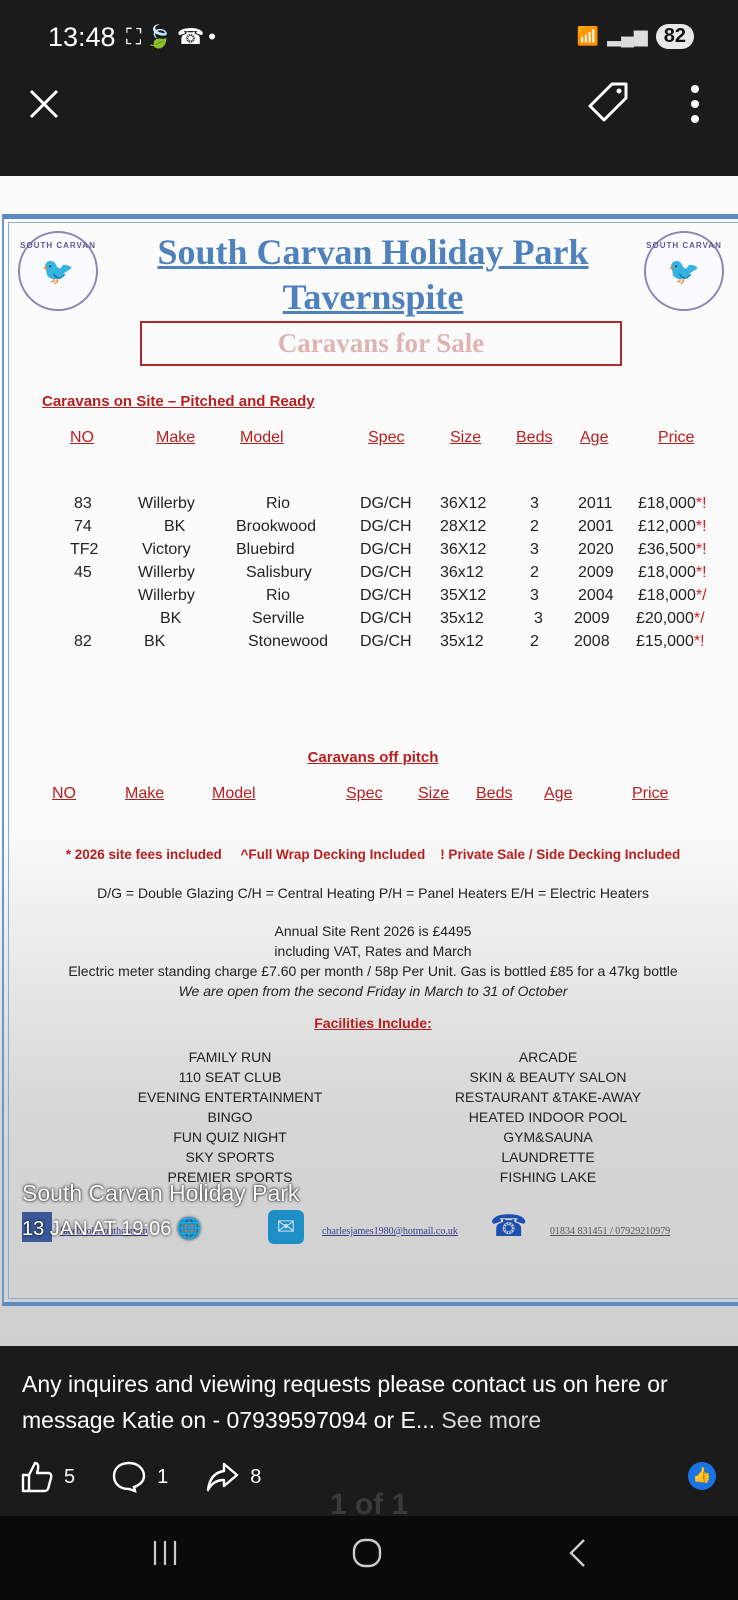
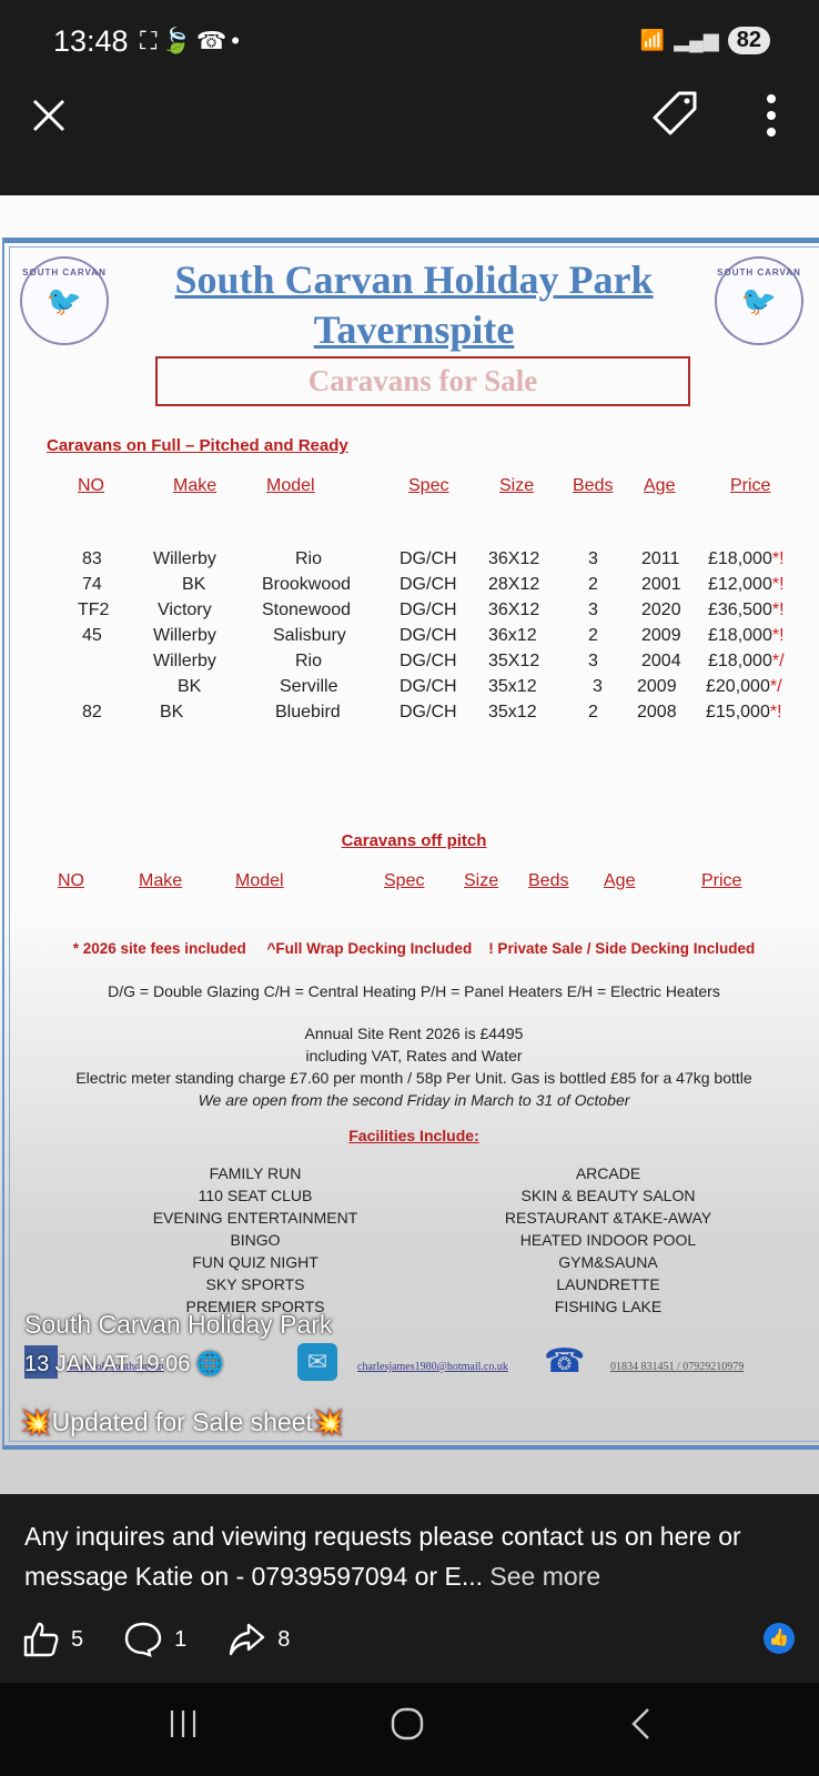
  13:48
  ⛶🍃☎•
  📶
  ▂▄▆
  82
  SOUTH CARVAN
  🐦
  SOUTH CARVAN
  🐦
  South Carvan Holiday Park
  Tavernspite
  Caravans for Sale
- Caravans on Site – Pitched and Ready
+ Caravans on Full – Pitched and Ready
  NO
  Make
  Model
  Spec
  Size
  Beds
  Age
  Price
  83
  Willerby
  Rio
  DG/CH
  36X12
  3
  2011
  £18,000*!
  74
  BK
  Brookwood
  DG/CH
  28X12
  2
  2001
  £12,000*!
  TF2
  Victory
- Bluebird
+ Stonewood
  DG/CH
  36X12
  3
  2020
  £36,500*!
  45
  Willerby
  Salisbury
  DG/CH
  36x12
  2
  2009
  £18,000*!
  Willerby
  Rio
  DG/CH
  35X12
  3
  2004
  £18,000*/
  BK
  Serville
  DG/CH
  35x12
  3
  2009
  £20,000*/
  82
  BK
- Stonewood
+ Bluebird
  DG/CH
  35x12
  2
  2008
  £15,000*!
  Caravans off pitch
  NO
  Make
  Model
  Spec
  Size
  Beds
  Age
  Price
  * 2026 site fees included ^Full Wrap Decking Included ! Private Sale / Side Decking Included
  D/G = Double Glazing C/H = Central Heating P/H = Panel Heaters E/H = Electric Heaters
  Annual Site Rent 2026 is £4495
- including VAT, Rates and March
+ including VAT, Rates and Water
  Electric meter standing charge £7.60 per month / 58p Per Unit. Gas is bottled £85 for a 47kg bottle
  We are open from the second Friday in March to 31 of October
  Facilities Include:
  FAMILY RUN
  110 SEAT CLUB
  EVENING ENTERTAINMENT
  BINGO
  FUN QUIZ NIGHT
  SKY SPORTS
  PREMIER SPORTS
  ARCADE
  SKIN & BEAUTY SALON
  RESTAURANT &TAKE-AWAY
  HEATED INDOOR POOL
  GYM&SAUNA
  LAUNDRETTE
  FISHING LAKE
  facebook/southcarvan
  ✉
  charlesjames1980@hotmail.co.uk
  ☎
  01834 831451 / 07929210979
  South Carvan Holiday Park
  13 JAN AT 19:06 🌐
+ 💥Updated for Sale sheet💥
  Any inquires and viewing requests please contact us on here or message Katie on - 07939597094 or E... See more
  5
  1
  8
  👍
- 1 of 1
